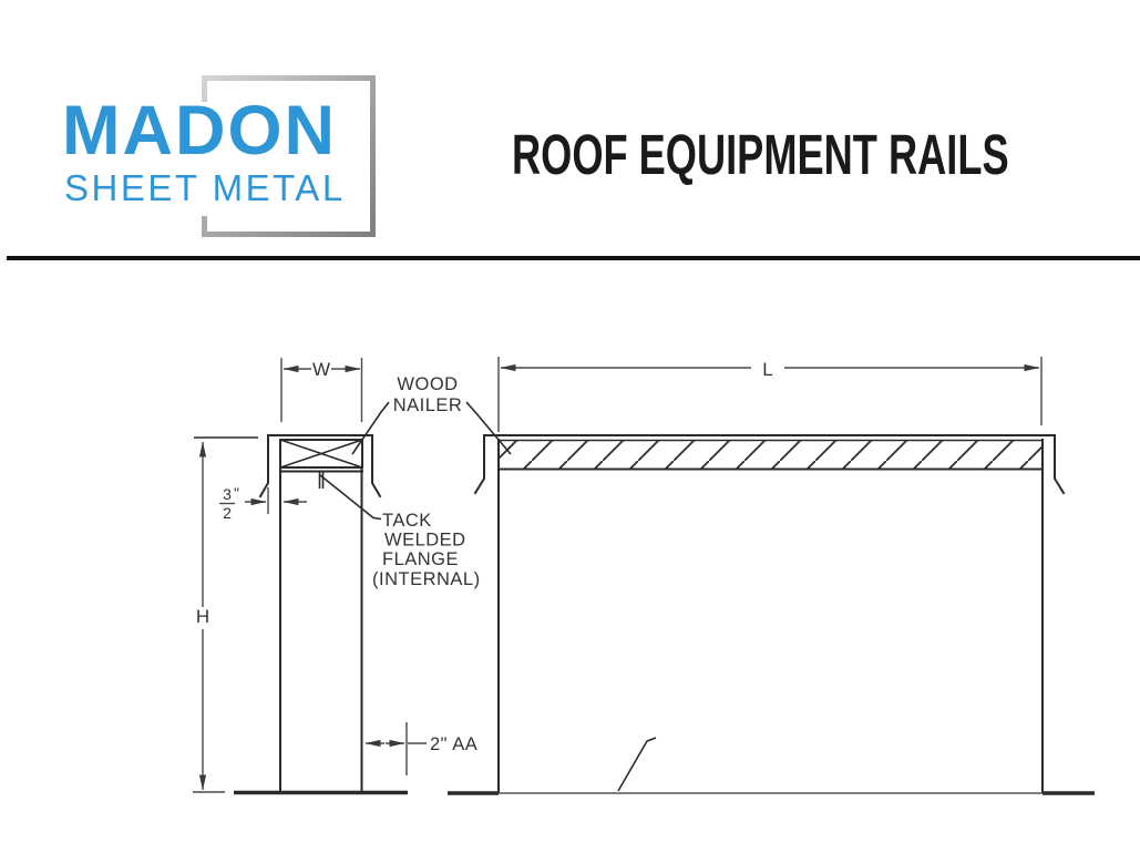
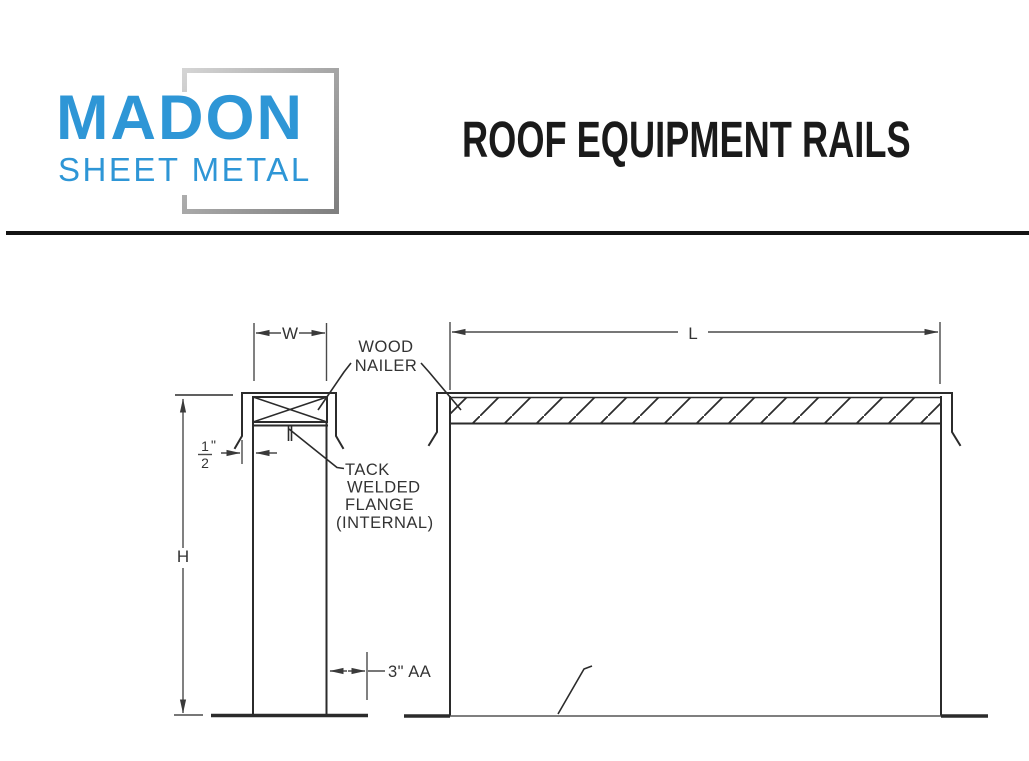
  MADON
  SHEET METAL
  ROOF EQUIPMENT RAILS
  W
  H
- 3
+ 1
  "
  2
- 2" AA
+ 3" AA
  WOOD
  NAILER
  TACK
  WELDED
  FLANGE
  (INTERNAL)
  L
